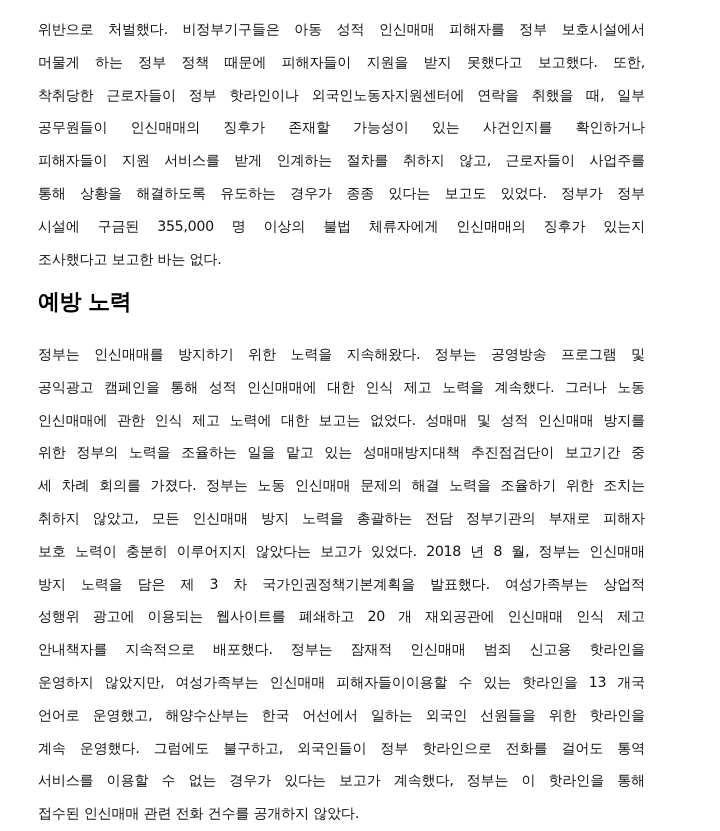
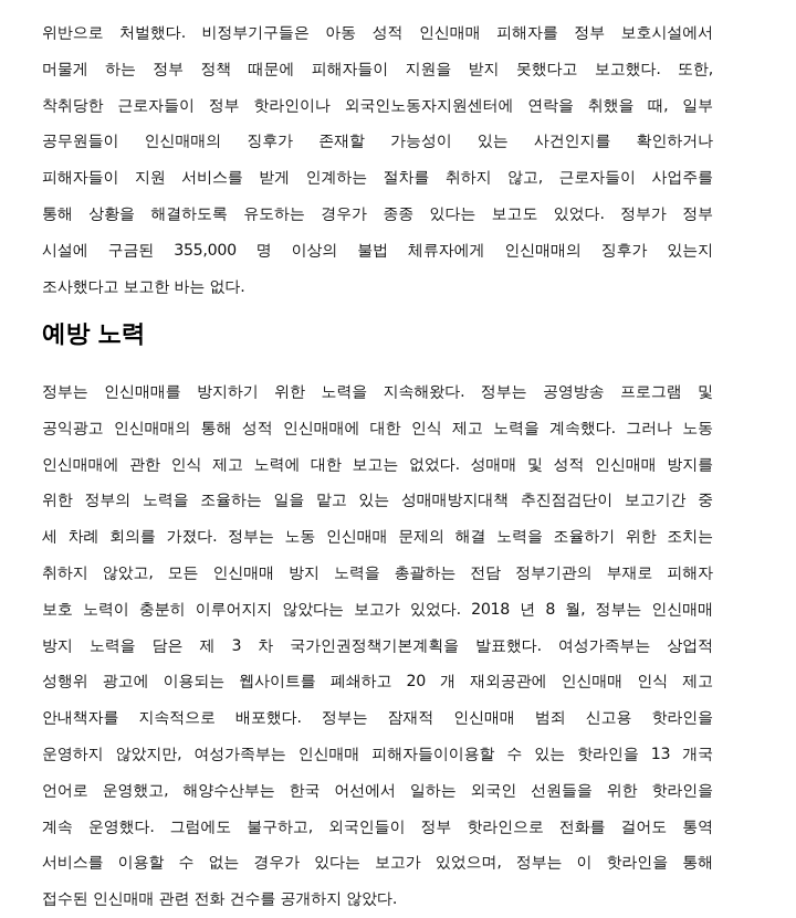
  위반으로 처벌했다. 비정부기구들은 아동 성적 인신매매 피해자를 정부 보호시설에서
  머물게 하는 정부 정책 때문에 피해자들이 지원을 받지 못했다고 보고했다. 또한,
  착취당한 근로자들이 정부 핫라인이나 외국인노동자지원센터에 연락을 취했을 때, 일부
  공무원들이 인신매매의 징후가 존재할 가능성이 있는 사건인지를 확인하거나
  피해자들이 지원 서비스를 받게 인계하는 절차를 취하지 않고, 근로자들이 사업주를
  통해 상황을 해결하도록 유도하는 경우가 종종 있다는 보고도 있었다. 정부가 정부
  시설에 구금된 355,000 명 이상의 불법 체류자에게 인신매매의 징후가 있는지
  조사했다고 보고한 바는 없다.
  예방 노력
  정부는 인신매매를 방지하기 위한 노력을 지속해왔다. 정부는 공영방송 프로그램 및
- 공익광고 캠페인을 통해 성적 인신매매에 대한 인식 제고 노력을 계속했다. 그러나 노동
+ 공익광고 인신매매의 통해 성적 인신매매에 대한 인식 제고 노력을 계속했다. 그러나 노동
  인신매매에 관한 인식 제고 노력에 대한 보고는 없었다. 성매매 및 성적 인신매매 방지를
  위한 정부의 노력을 조율하는 일을 맡고 있는 성매매방지대책 추진점검단이 보고기간 중
  세 차례 회의를 가졌다. 정부는 노동 인신매매 문제의 해결 노력을 조율하기 위한 조치는
  취하지 않았고, 모든 인신매매 방지 노력을 총괄하는 전담 정부기관의 부재로 피해자
  보호 노력이 충분히 이루어지지 않았다는 보고가 있었다. 2018 년 8 월, 정부는 인신매매
  방지 노력을 담은 제 3 차 국가인권정책기본계획을 발표했다. 여성가족부는 상업적
  성행위 광고에 이용되는 웹사이트를 폐쇄하고 20 개 재외공관에 인신매매 인식 제고
  안내책자를 지속적으로 배포했다. 정부는 잠재적 인신매매 범죄 신고용 핫라인을
  운영하지 않았지만, 여성가족부는 인신매매 피해자들이이용할 수 있는 핫라인을 13 개국
  언어로 운영했고, 해양수산부는 한국 어선에서 일하는 외국인 선원들을 위한 핫라인을
  계속 운영했다. 그럼에도 불구하고, 외국인들이 정부 핫라인으로 전화를 걸어도 통역
- 서비스를 이용할 수 없는 경우가 있다는 보고가 계속했다, 정부는 이 핫라인을 통해
+ 서비스를 이용할 수 없는 경우가 있다는 보고가 있었으며, 정부는 이 핫라인을 통해
  접수된 인신매매 관련 전화 건수를 공개하지 않았다.
